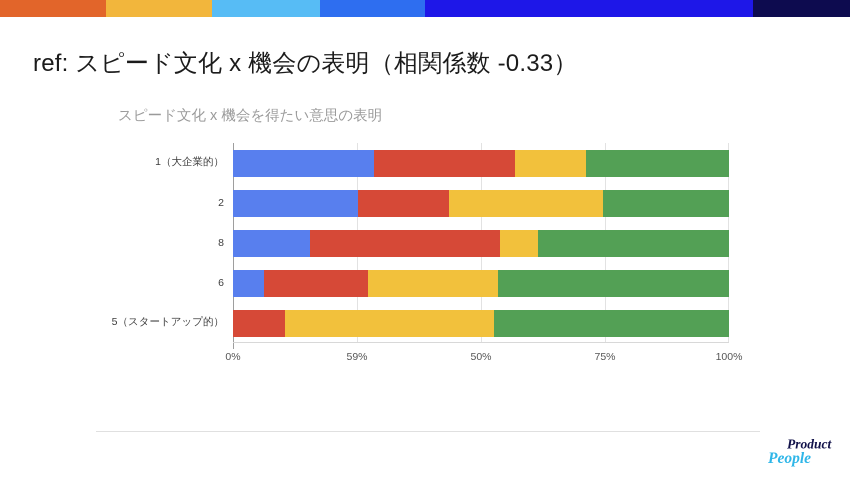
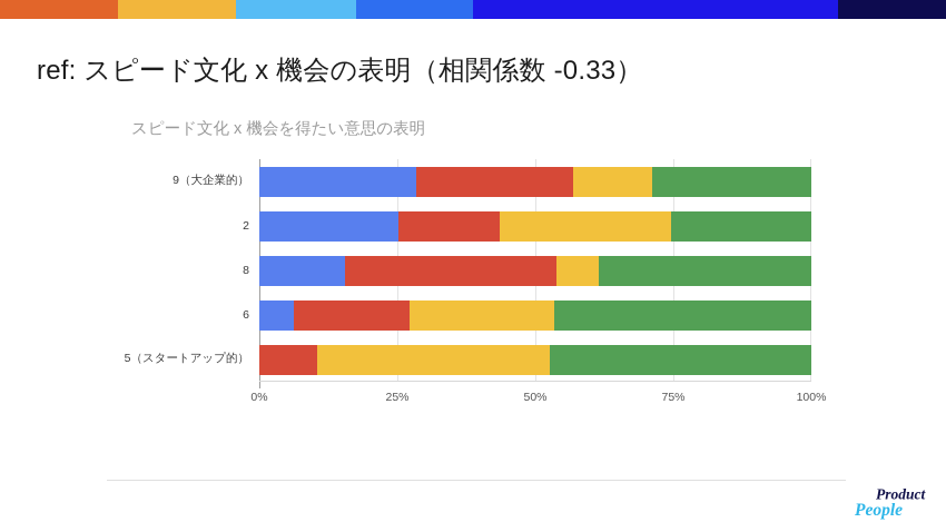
  ref: スピード文化 x 機会の表明（相関係数 -0.33）
  スピード文化 x 機会を得たい意思の表明
- 1（大企業的）
+ 9（大企業的）
  2
  8
  6
  5（スタートアップ的）
  0%
- 59%
+ 25%
  50%
  75%
  100%
  Product
  People
